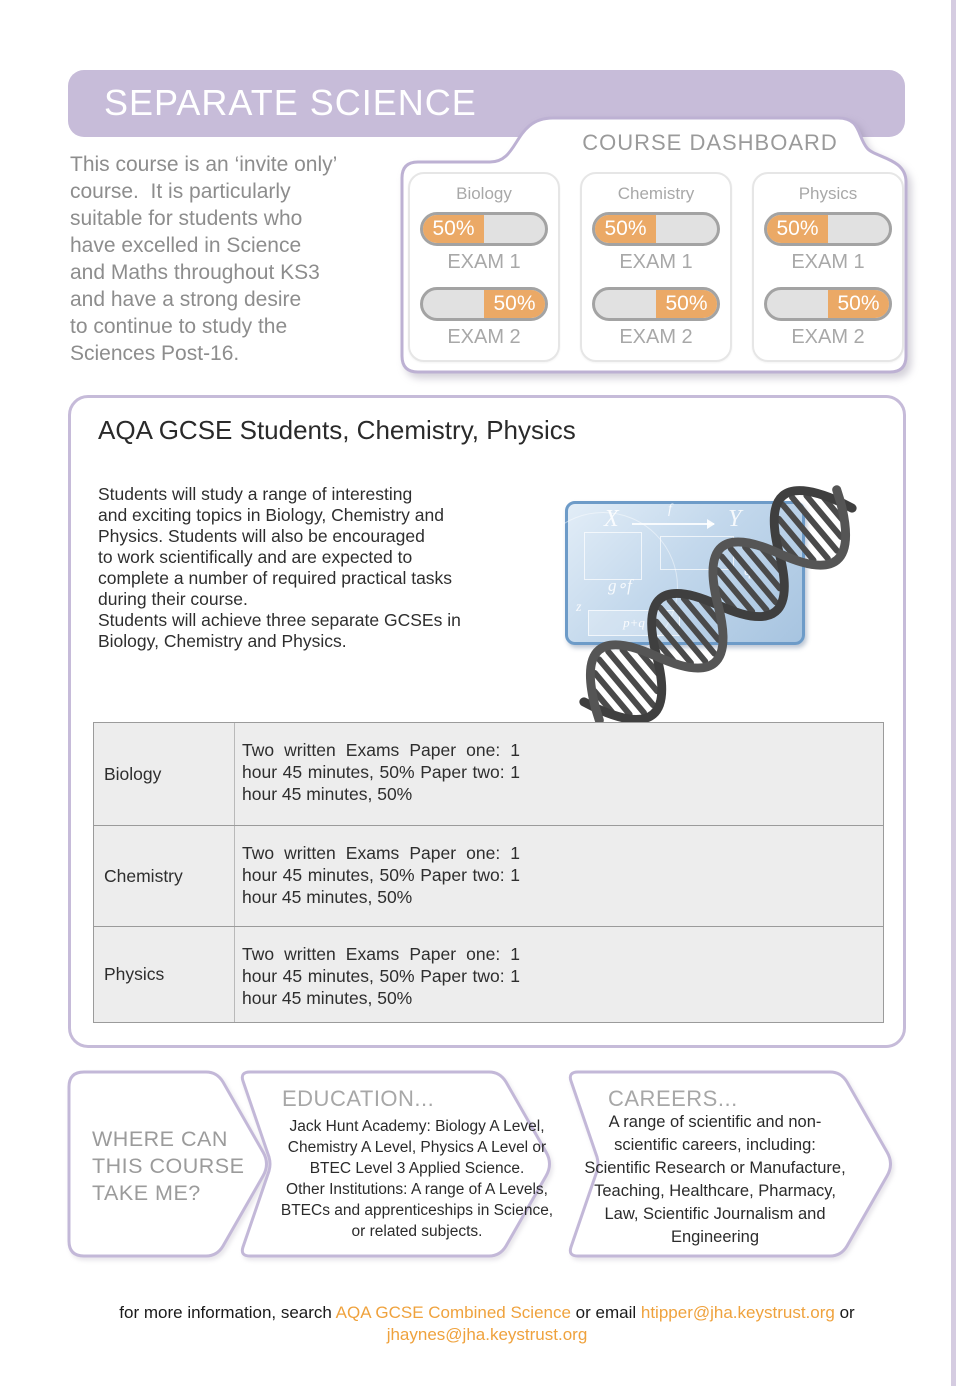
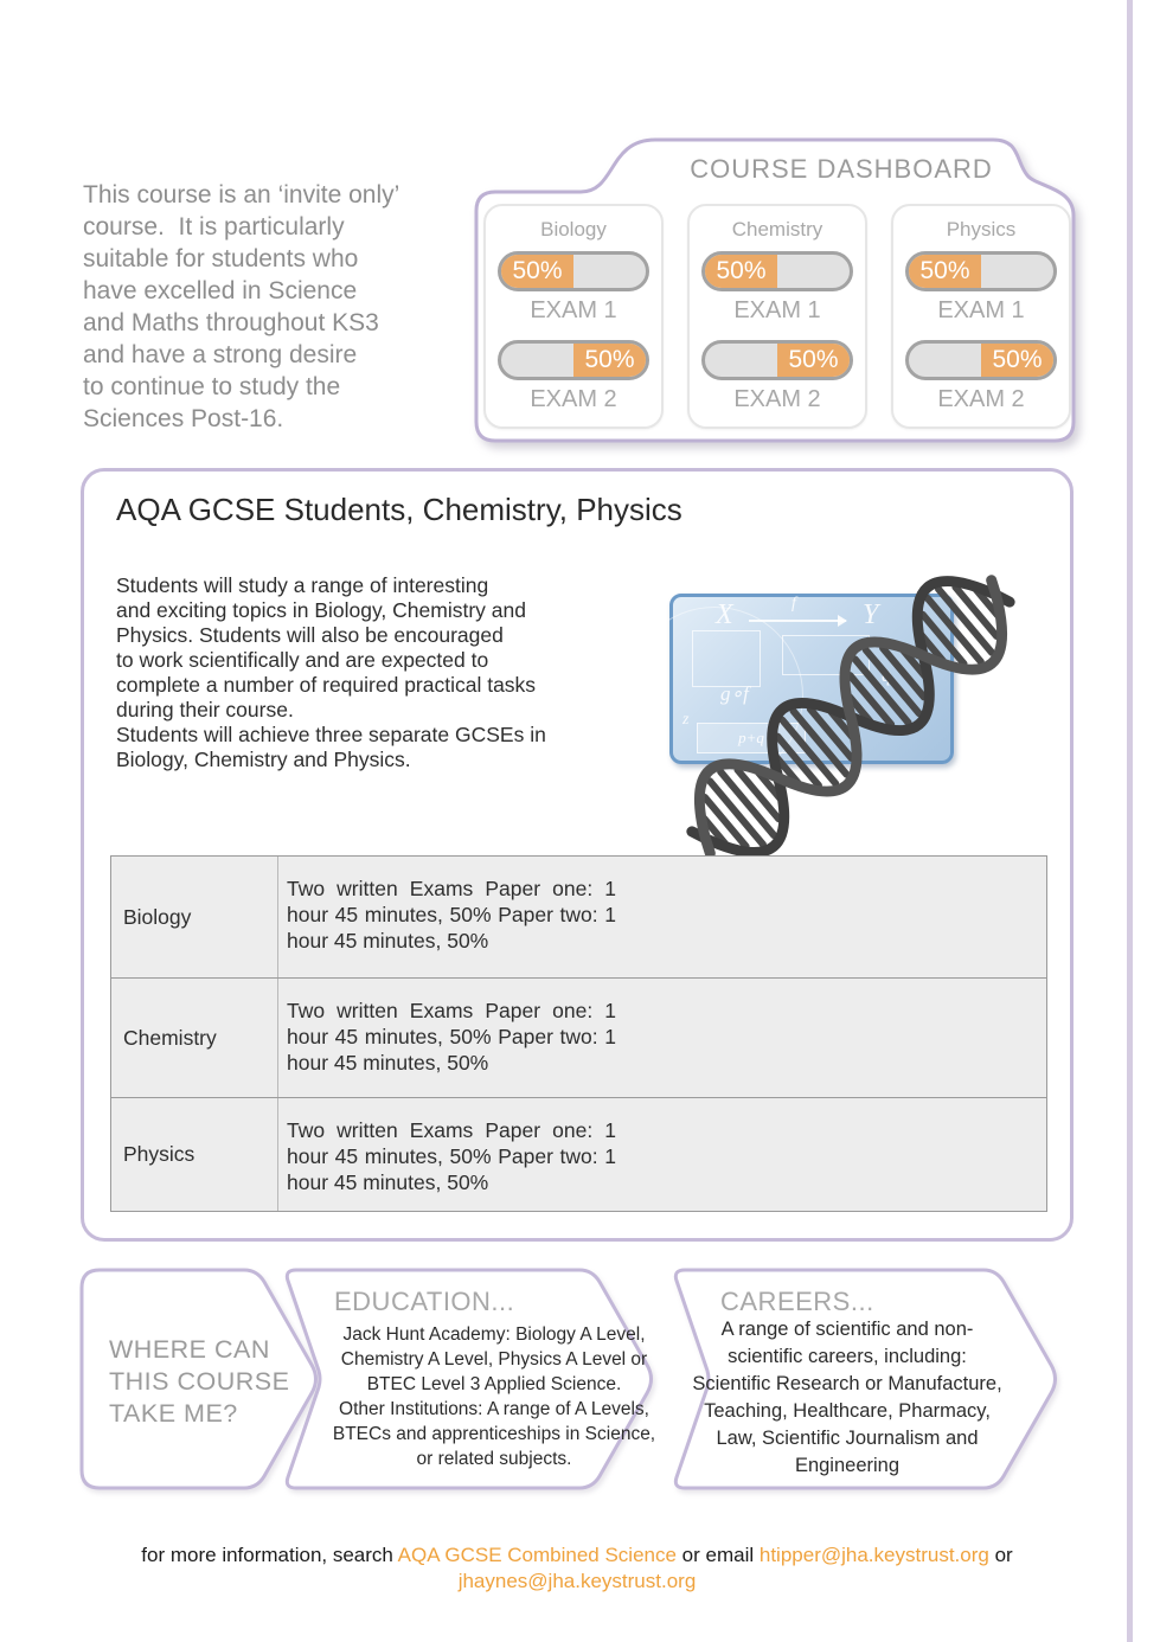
- SEPARATE SCIENCE
  This course is an ‘invite only’
  course. It is particularly
  suitable for students who
  have excelled in Science
  and Maths throughout KS3
  and have a strong desire
  to continue to study the
  Sciences Post-16.
  COURSE DASHBOARD
  Biology
  50%
  EXAM 1
  50%
  EXAM 2
  Chemistry
  50%
  EXAM 1
  50%
  EXAM 2
  Physics
  50%
  EXAM 1
  50%
  EXAM 2
  AQA GCSE Students, Chemistry, Physics
  Students will study a range of interesting
  and exciting topics in Biology, Chemistry and
  Physics. Students will also be encouraged
  to work scientifically and are expected to
  complete a number of required practical tasks
  during their course.
  Students will achieve three separate GCSEs in
  Biology, Chemistry and Physics.
  X
  f
  Y
  g∘f
  z
  p+q
  Biology
  Two written Exams Paper one: 1 hour 45 minutes, 50% Paper two: 1 hour 45 minutes, 50%
  Chemistry
  Two written Exams Paper one: 1 hour 45 minutes, 50% Paper two: 1 hour 45 minutes, 50%
  Physics
  Two written Exams Paper one: 1 hour 45 minutes, 50% Paper two: 1 hour 45 minutes, 50%
  WHERE CAN
  THIS COURSE
  TAKE ME?
  EDUCATION...
  Jack Hunt Academy: Biology A Level,
  Chemistry A Level, Physics A Level or
  BTEC Level 3 Applied Science.
  Other Institutions: A range of A Levels,
  BTECs and apprenticeships in Science,
  or related subjects.
  CAREERS...
  A range of scientific and non-
  scientific careers, including:
  Scientific Research or Manufacture,
  Teaching, Healthcare, Pharmacy,
  Law, Scientific Journalism and
  Engineering
  for more information, search AQA GCSE Combined Science or email htipper@jha.keystrust.org or
  jhaynes@jha.keystrust.org
